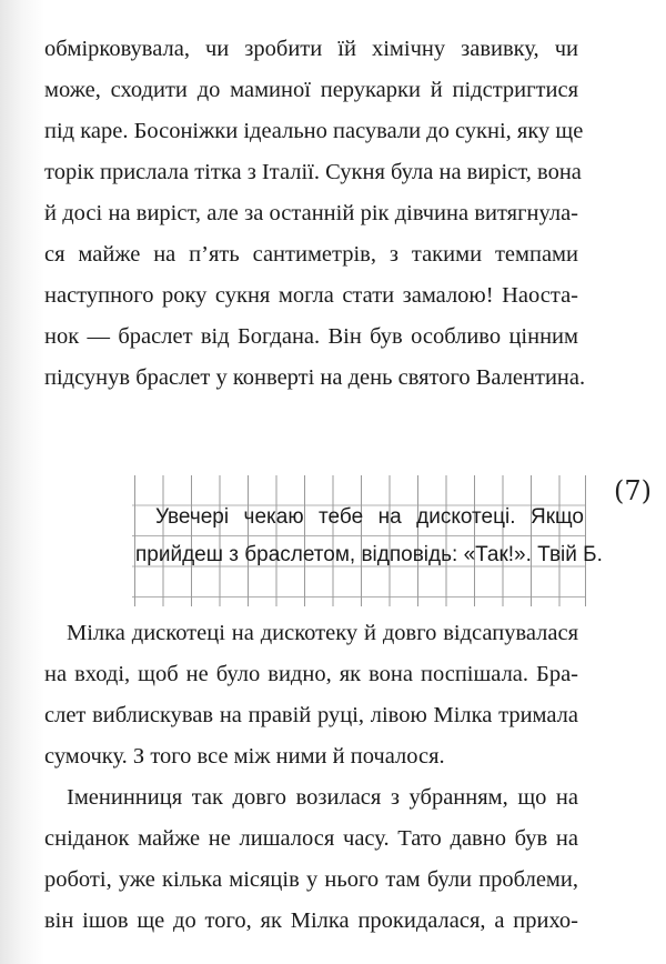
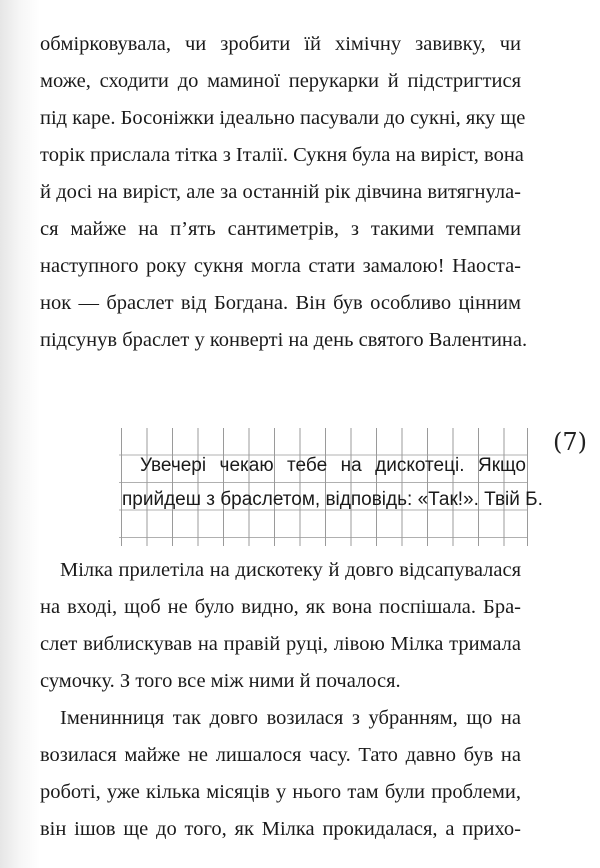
  обмірковувала, чи зробити їй хімічну завивку, чи
  може, сходити до маминої перукарки й підстригтися
  під каре. Босоніжки ідеально пасували до сукні, яку ще
  торік прислала тітка з Італії. Сукня була на виріст, вона
  й досі на виріст, але за останній рік дівчина витягнула-
  ся майже на п’ять сантиметрів, з такими темпами
  наступного року сукня могла стати замалою! Наоста-
  нок — браслет від Богдана. Він був особливо цінним
  підсунув браслет у конверті на день святого Валентина.
  Увечері чекаю тебе на дискотеці. Якщо
  прийдеш з браслетом, відповідь: «Так!». Твій Б.
  (7)
- Мілка дискотеці на дискотеку й довго відсапувалася
+ Мілка прилетіла на дискотеку й довго відсапувалася
  на вході, щоб не було видно, як вона поспішала. Бра-
  слет виблискував на правій руці, лівою Мілка тримала
  сумочку. З того все між ними й почалося.
  Іменинниця так довго возилася з убранням, що на
- сніданок майже не лишалося часу. Тато давно був на
+ возилася майже не лишалося часу. Тато давно був на
  роботі, уже кілька місяців у нього там були проблеми,
  він ішов ще до того, як Мілка прокидалася, а прихо-
